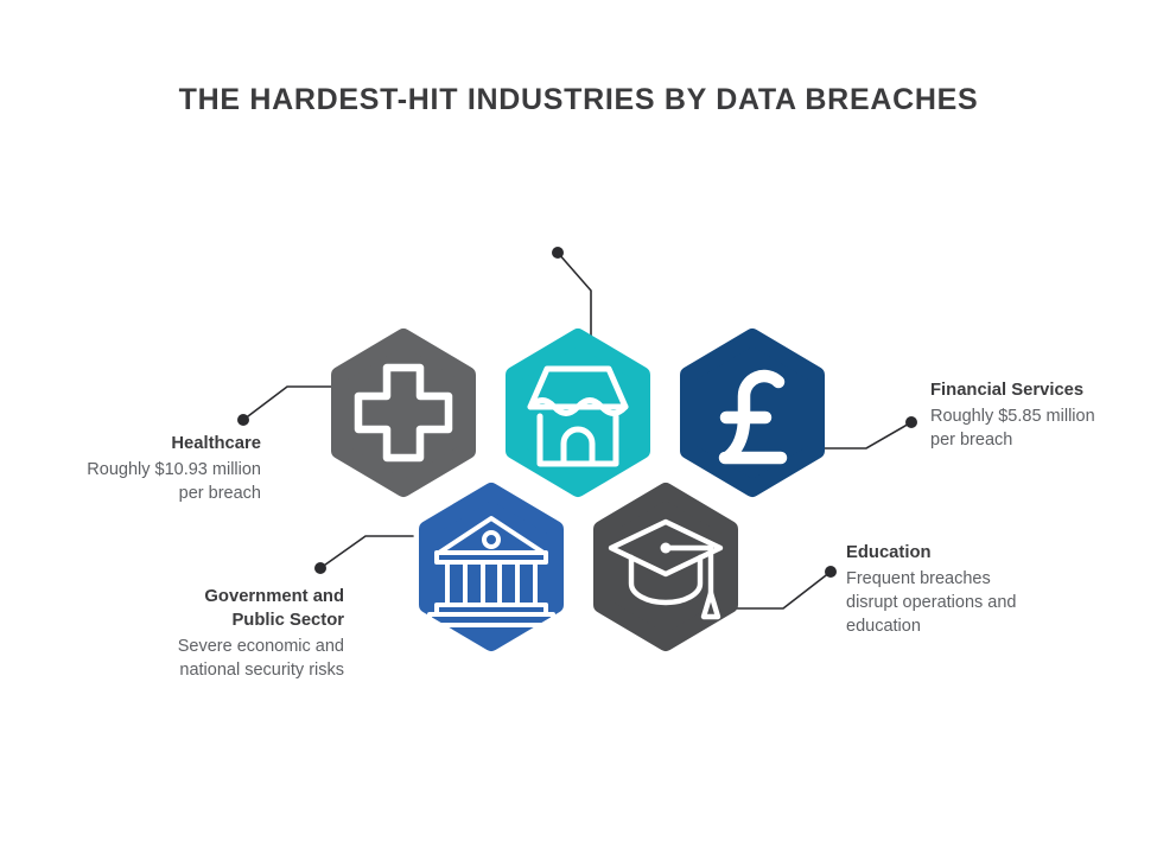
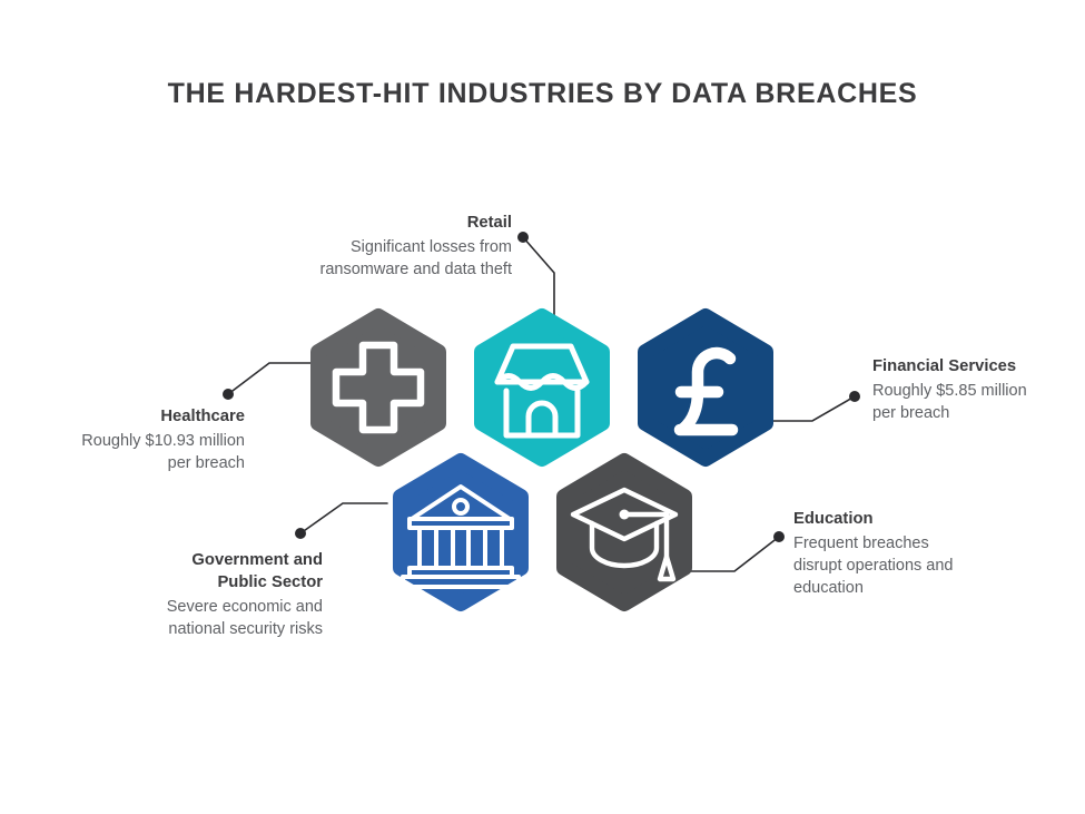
  THE HARDEST-HIT INDUSTRIES BY DATA BREACHES
+ Retail
+ Significant losses from
+ ransomware and data theft
  Healthcare
  Roughly $10.93 million
  per breach
  Financial Services
  Roughly $5.85 million
  per breach
  Government and
  Public Sector
  Severe economic and
  national security risks
  Education
  Frequent breaches
  disrupt operations and
  education
